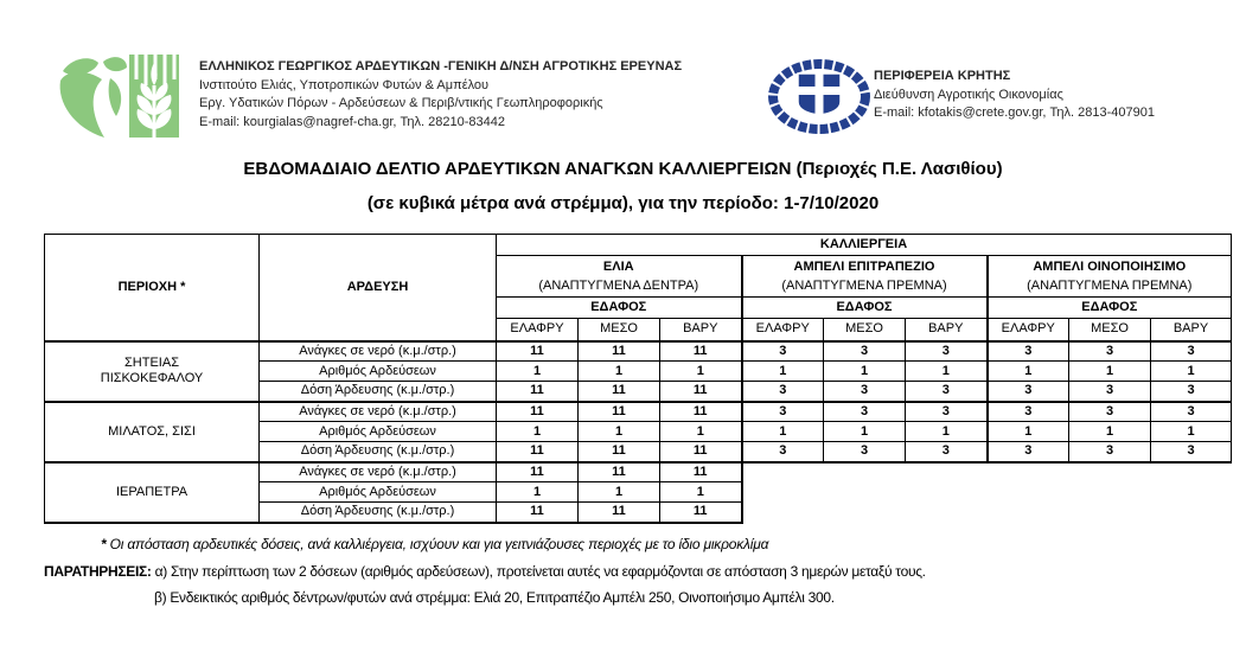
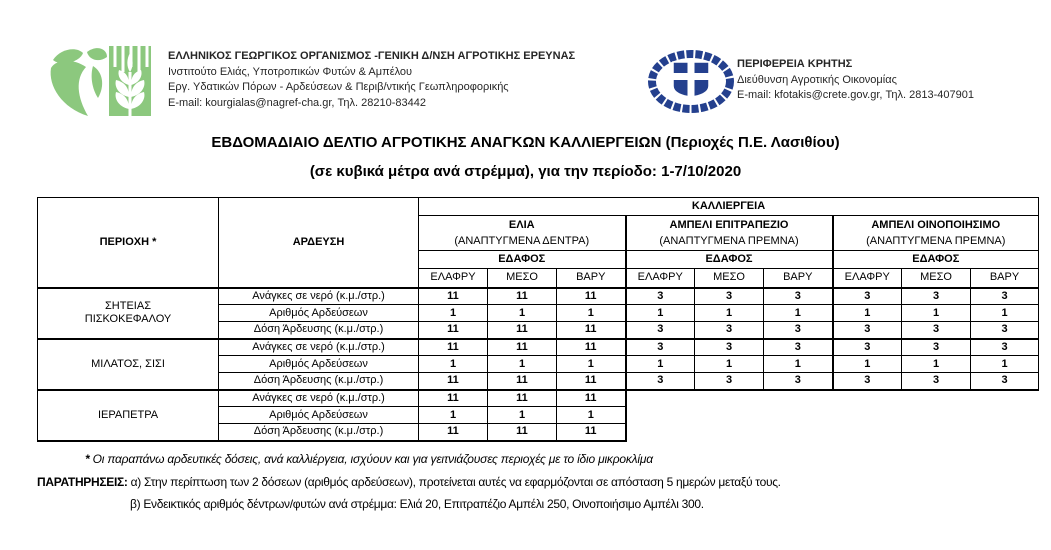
- ΕΛΛΗΝΙΚΟΣ ΓΕΩΡΓΙΚΟΣ ΑΡΔΕΥΤΙΚΩΝ -ΓΕΝΙΚΗ Δ/ΝΣΗ ΑΓΡΟΤΙΚΗΣ ΕΡΕΥΝΑΣ
+ ΕΛΛΗΝΙΚΟΣ ΓΕΩΡΓΙΚΟΣ ΟΡΓΑΝΙΣΜΟΣ -ΓΕΝΙΚΗ Δ/ΝΣΗ ΑΓΡΟΤΙΚΗΣ ΕΡΕΥΝΑΣ
  Ινστιτούτο Ελιάς, Υποτροπικών Φυτών & Αμπέλου
  Εργ. Υδατικών Πόρων - Αρδεύσεων & Περιβ/ντικής Γεωπληροφορικής
  E-mail: kourgialas@nagref-cha.gr, Τηλ. 28210-83442
  ΠΕΡΙΦΕΡΕΙΑ ΚΡΗΤΗΣ
  Διεύθυνση Αγροτικής Οικονομίας
  E-mail: kfotakis@crete.gov.gr, Τηλ. 2813-407901
- ΕΒΔΟΜΑΔΙΑΙΟ ΔΕΛΤΙΟ ΑΡΔΕΥΤΙΚΩΝ ΑΝΑΓΚΩΝ ΚΑΛΛΙΕΡΓΕΙΩΝ (Περιοχές Π.Ε. Λασιθίου)
+ ΕΒΔΟΜΑΔΙΑΙΟ ΔΕΛΤΙΟ ΑΓΡΟΤΙΚΗΣ ΑΝΑΓΚΩΝ ΚΑΛΛΙΕΡΓΕΙΩΝ (Περιοχές Π.Ε. Λασιθίου)
  (σε κυβικά μέτρα ανά στρέμμα), για την περίοδο: 1-7/10/2020
  ΠΕΡΙΟΧΗ *	ΑΡΔΕΥΣΗ	ΚΑΛΛΙΕΡΓΕΙΑ
  ΕΛΙΑ (ΑΝΑΠΤΥΓΜΕΝΑ ΔΕΝΤΡΑ)	ΑΜΠΕΛΙ ΕΠΙΤΡΑΠΕΖΙΟ (ΑΝΑΠΤΥΓΜΕΝΑ ΠΡΕΜΝΑ)	ΑΜΠΕΛΙ ΟΙΝΟΠΟΙΗΣΙΜΟ (ΑΝΑΠΤΥΓΜΕΝΑ ΠΡΕΜΝΑ)
  ΕΔΑΦΟΣ	ΕΔΑΦΟΣ	ΕΔΑΦΟΣ
  ΕΛΑΦΡΥ	ΜΕΣΟ	ΒΑΡΥ	ΕΛΑΦΡΥ	ΜΕΣΟ	ΒΑΡΥ	ΕΛΑΦΡΥ	ΜΕΣΟ	ΒΑΡΥ
  ΣΗΤΕΙΑΣ ΠΙΣΚΟΚΕΦΑΛΟΥ	Ανάγκες σε νερό (κ.μ./στρ.)	11	11	11	3	3	3	3	3	3
  Αριθμός Αρδεύσεων	1	1	1	1	1	1	1	1	1
  Δόση Άρδευσης (κ.μ./στρ.)	11	11	11	3	3	3	3	3	3
  ΜΙΛΑΤΟΣ, ΣΙΣΙ	Ανάγκες σε νερό (κ.μ./στρ.)	11	11	11	3	3	3	3	3	3
  Αριθμός Αρδεύσεων	1	1	1	1	1	1	1	1	1
  Δόση Άρδευσης (κ.μ./στρ.)	11	11	11	3	3	3	3	3	3
  ΙΕΡΑΠΕΤΡΑ	Ανάγκες σε νερό (κ.μ./στρ.)	11	11	11
  Αριθμός Αρδεύσεων	1	1	1
  Δόση Άρδευσης (κ.μ./στρ.)	11	11	11
- * Οι απόσταση αρδευτικές δόσεις, ανά καλλιέργεια, ισχύουν και για γειτνιάζουσες περιοχές με το ίδιο μικροκλίμα
+ * Οι παραπάνω αρδευτικές δόσεις, ανά καλλιέργεια, ισχύουν και για γειτνιάζουσες περιοχές με το ίδιο μικροκλίμα
- ΠΑΡΑΤΗΡΗΣΕΙΣ: α) Στην περίπτωση των 2 δόσεων (αριθμός αρδεύσεων), προτείνεται αυτές να εφαρμόζονται σε απόσταση 3 ημερών μεταξύ τους.
+ ΠΑΡΑΤΗΡΗΣΕΙΣ: α) Στην περίπτωση των 2 δόσεων (αριθμός αρδεύσεων), προτείνεται αυτές να εφαρμόζονται σε απόσταση 5 ημερών μεταξύ τους.
  β) Ενδεικτικός αριθμός δέντρων/φυτών ανά στρέμμα: Ελιά 20, Επιτραπέζιο Αμπέλι 250, Οινοποιήσιμο Αμπέλι 300.
